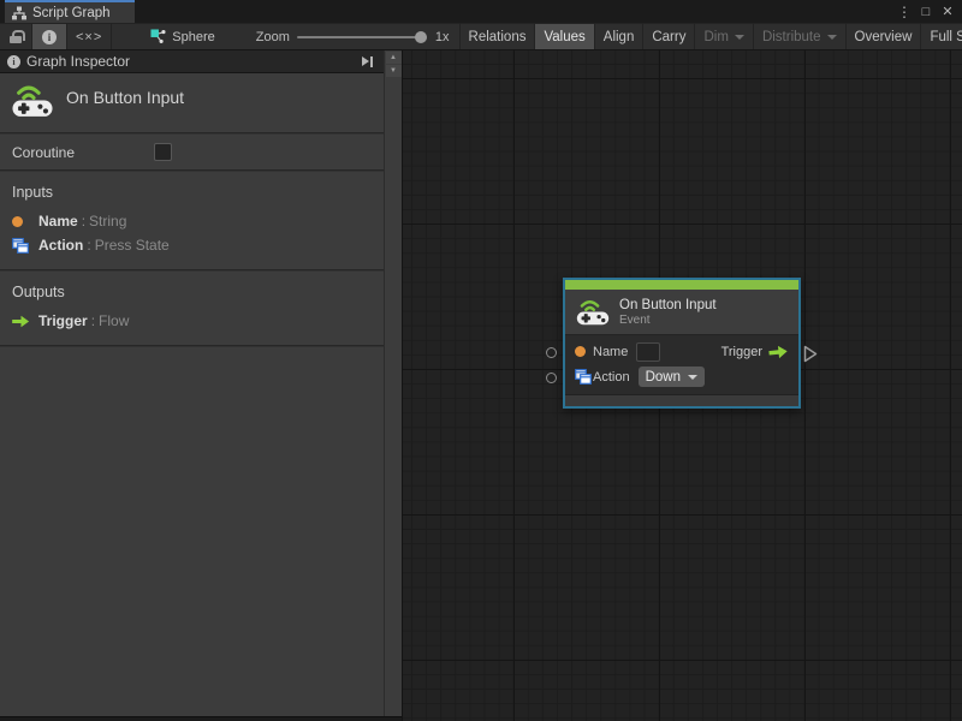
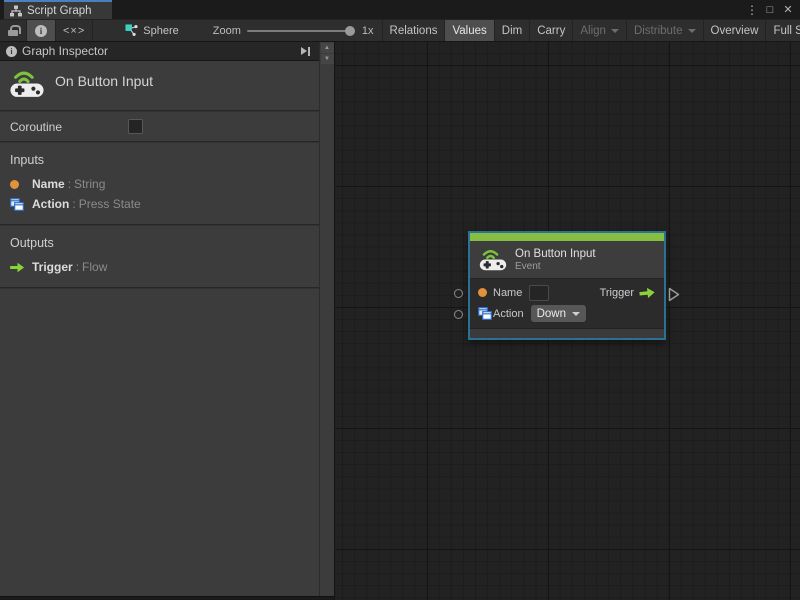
  Script Graph
  ⋮
  □
  ✕
  <×>
  Sphere
  Zoom
  1x
  Relations
  Values
- Align
+ Dim
  Carry
- Dim
+ Align
  Distribute
  Overview
  Graph Inspector
  On Button Input
  Coroutine
  Inputs
  Name
  :
  String
  Action
  :
  Press State
  Outputs
  Trigger
  :
  Flow
  On Button Input
  Event
  Name
  Trigger
  Action
  Down
